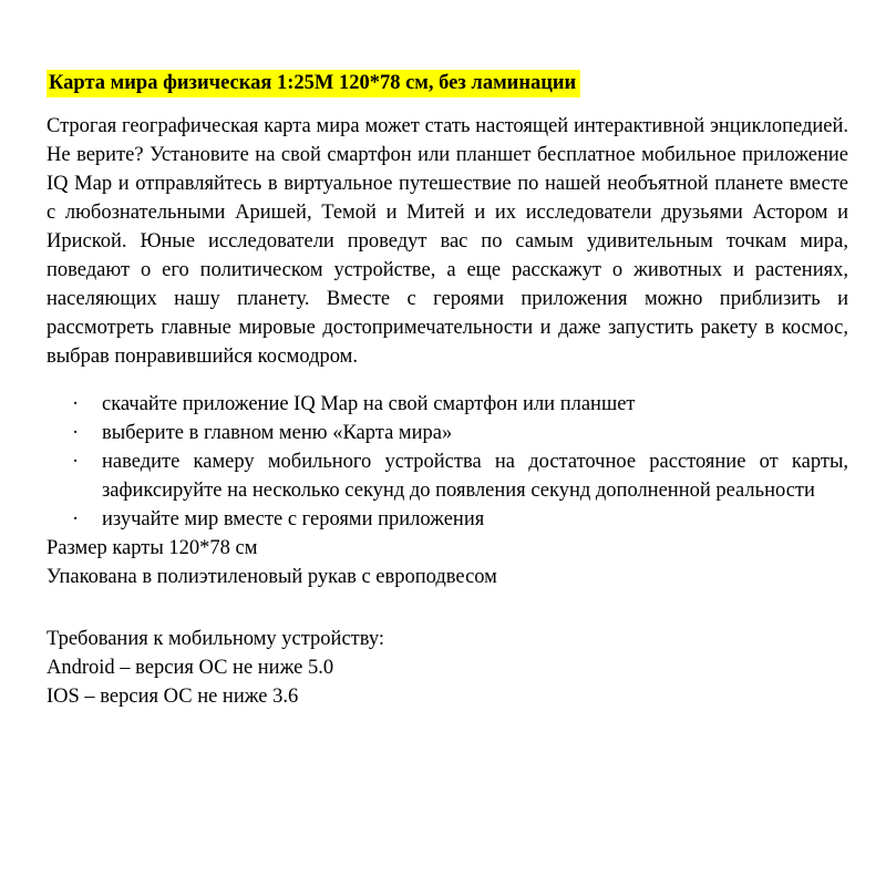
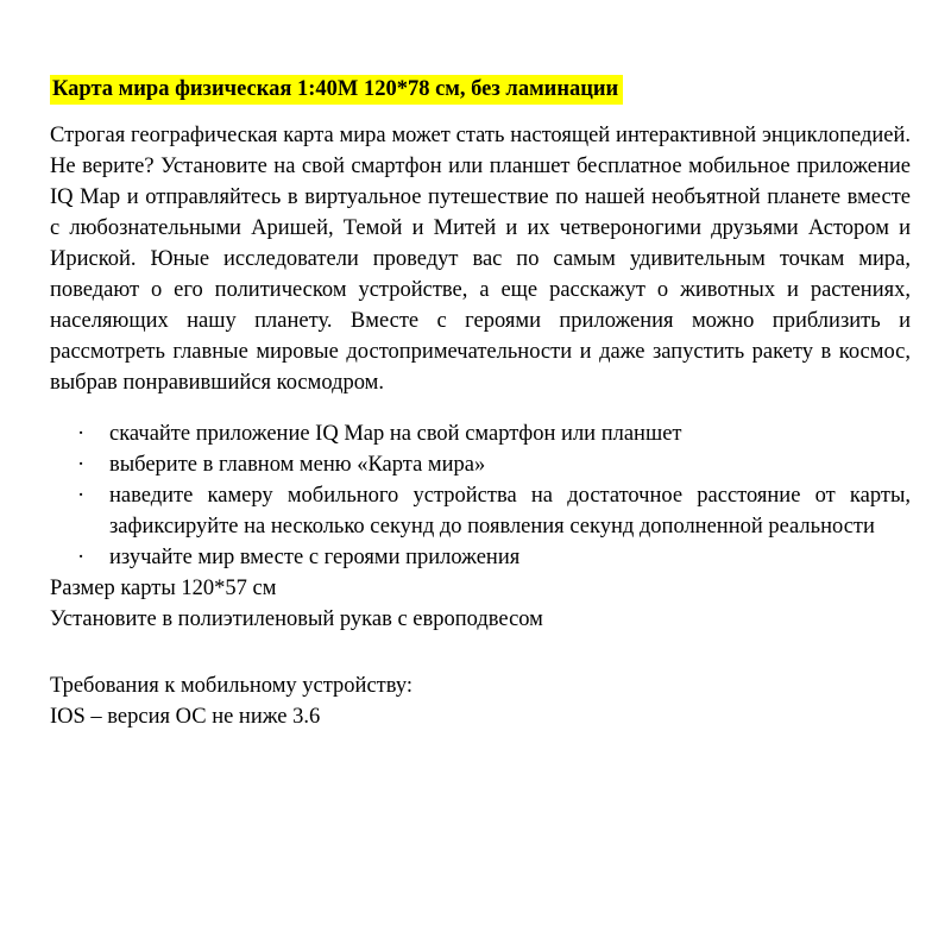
- Карта мира физическая 1:25М 120*78 см, без ламинации
+ Карта мира физическая 1:40М 120*78 см, без ламинации
- Строгая географическая карта мира может стать настоящей интерактивной энциклопедией. Не верите? Установите на свой смартфон или планшет бесплатное мобильное приложение IQ Map и отправляйтесь в виртуальное путешествие по нашей необъятной планете вместе с любознательными Аришей, Темой и Митей и их исследователи друзьями Астором и Ириской. Юные исследователи проведут вас по самым удивительным точкам мира, поведают о его политическом устройстве, а еще расскажут о животных и растениях, населяющих нашу планету. Вместе с героями приложения можно приблизить и рассмотреть главные мировые достопримечательности и даже запустить ракету в космос, выбрав понравившийся космодром.
+ Строгая географическая карта мира может стать настоящей интерактивной энциклопедией. Не верите? Установите на свой смартфон или планшет бесплатное мобильное приложение IQ Map и отправляйтесь в виртуальное путешествие по нашей необъятной планете вместе с любознательными Аришей, Темой и Митей и их четвероногими друзьями Астором и Ириской. Юные исследователи проведут вас по самым удивительным точкам мира, поведают о его политическом устройстве, а еще расскажут о животных и растениях, населяющих нашу планету. Вместе с героями приложения можно приблизить и рассмотреть главные мировые достопримечательности и даже запустить ракету в космос, выбрав понравившийся космодром.
  ·
  скачайте приложение IQ Map на свой смартфон или планшет
  ·
  выберите в главном меню «Карта мира»
  ·
  наведите камеру мобильного устройства на достаточное расстояние от карты, зафиксируйте на несколько секунд до появления секунд дополненной реальности
  ·
  изучайте мир вместе с героями приложения
- Размер карты 120*78 см
+ Размер карты 120*57 см
- Упакована в полиэтиленовый рукав с европодвесом
+ Установите в полиэтиленовый рукав с европодвесом
  Требования к мобильному устройству:
- Android – версия ОС не ниже 5.0
  IOS – версия ОС не ниже 3.6
